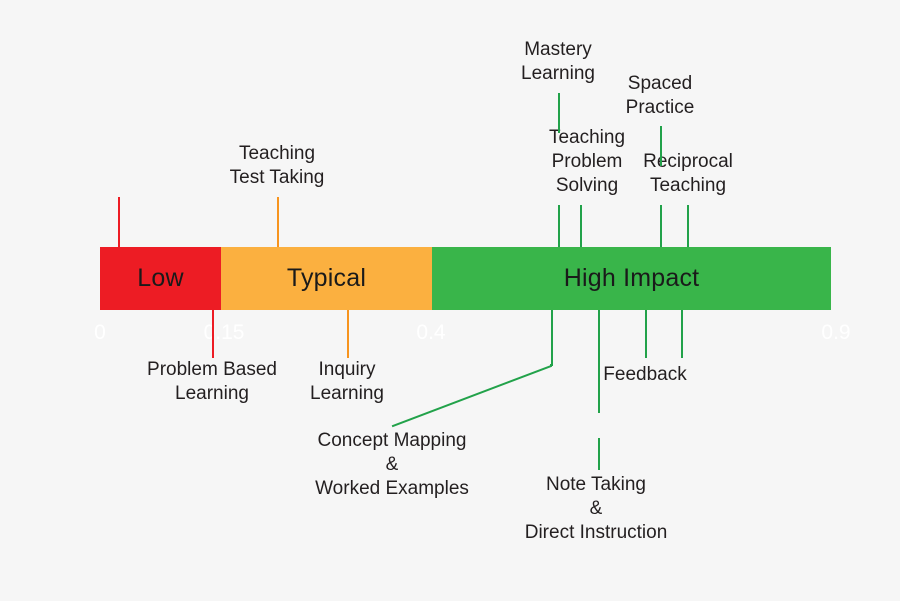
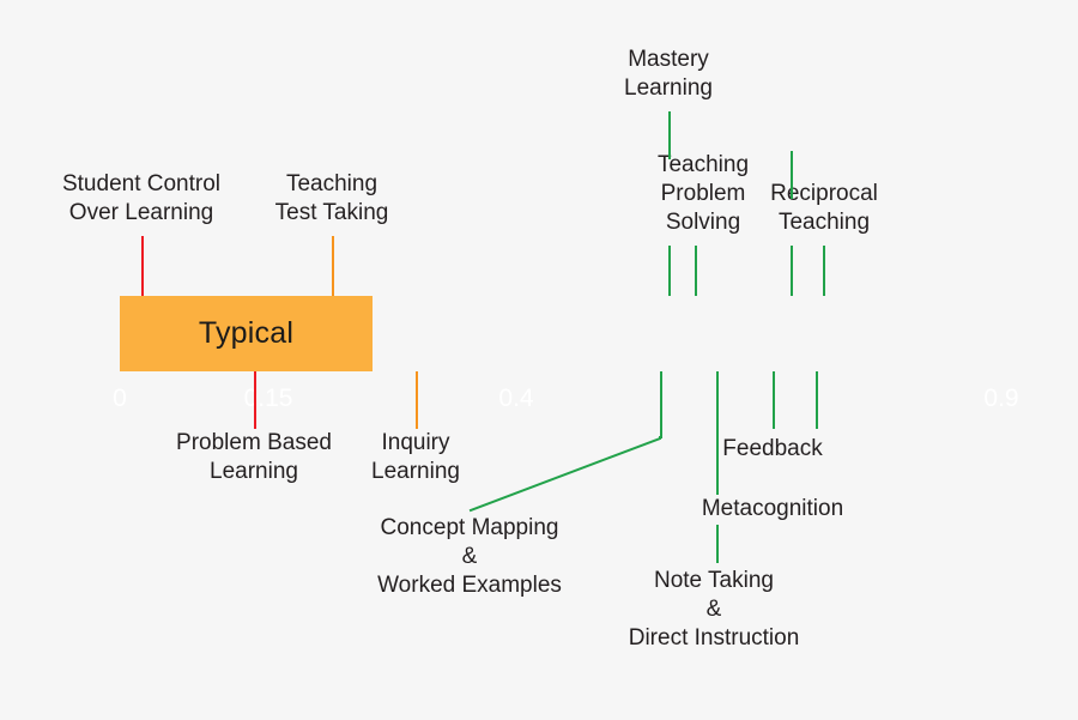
+ Student Control
+ Over Learning
  Teaching
  Test Taking
  Mastery
  Learning
  Teaching
  Problem
  Solving
- Spaced
- Practice
  Reciprocal
  Teaching
- Low
  Typical
- High Impact
  0.15
  Problem Based
  Learning
  Inquiry
  Learning
  Concept Mapping
  &
  Worked Examples
  Feedback
+ Metacognition
  Note Taking
  &
  Direct Instruction
